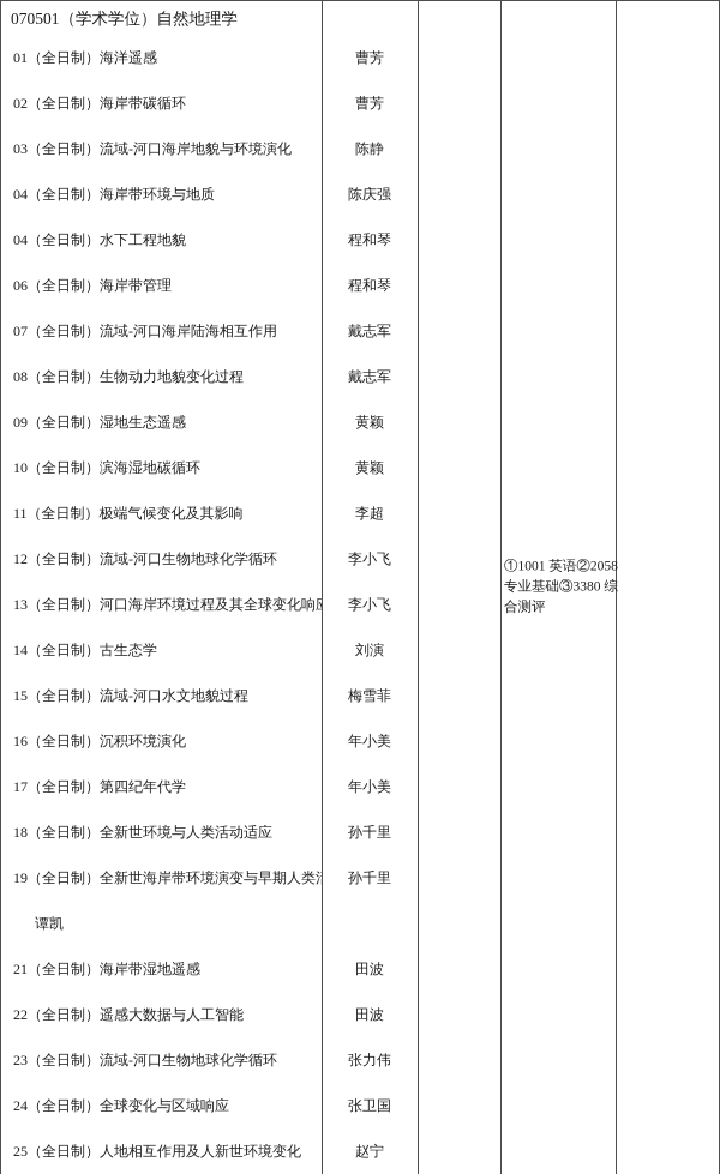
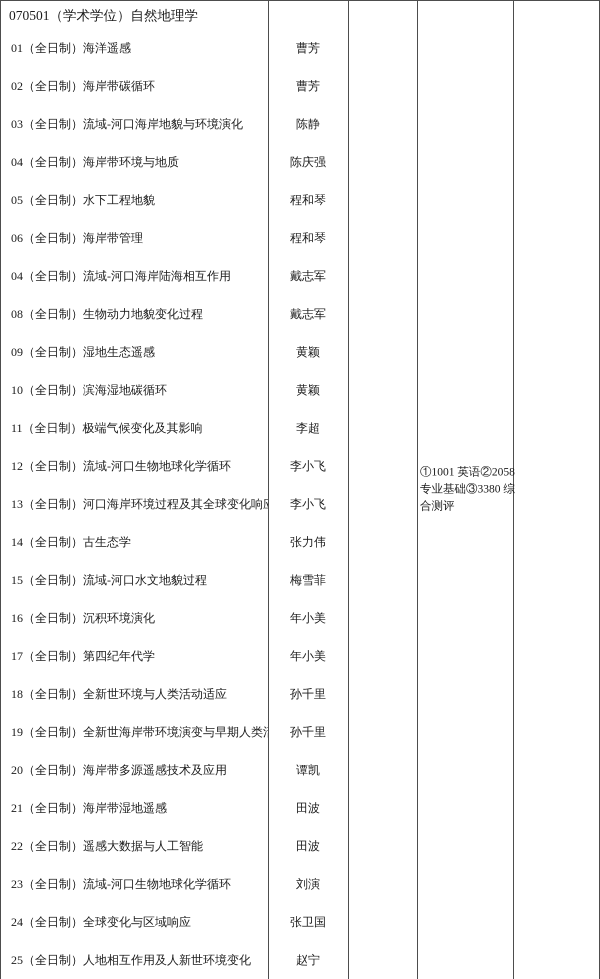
  070501（学术学位）自然地理学
  01（全日制）海洋遥感
  曹芳
  02（全日制）海岸带碳循环
  曹芳
  03（全日制）流域-河口海岸地貌与环境演化
  陈静
  04（全日制）海岸带环境与地质
  陈庆强
- 04（全日制）水下工程地貌
+ 05（全日制）水下工程地貌
  程和琴
  06（全日制）海岸带管理
  程和琴
- 07（全日制）流域-河口海岸陆海相互作用
+ 04（全日制）流域-河口海岸陆海相互作用
  戴志军
  08（全日制）生物动力地貌变化过程
  戴志军
  09（全日制）湿地生态遥感
  黄颖
  10（全日制）滨海湿地碳循环
  黄颖
  11（全日制）极端气候变化及其影响
  李超
  12（全日制）流域-河口生物地球化学循环
  李小飞
  13（全日制）河口海岸环境过程及其全球变化响
  李小飞
  14（全日制）古生态学
- 刘演
+ 张力伟
  15（全日制）流域-河口水文地貌过程
  梅雪菲
  16（全日制）沉积环境演化
  年小美
  17（全日制）第四纪年代学
  年小美
  18（全日制）全新世环境与人类活动适应
  孙千里
  19（全日制）全新世海岸带环境演变与早期人类
  孙千里
+ 20（全日制）海岸带多源遥感技术及应用
  谭凯
  21（全日制）海岸带湿地遥感
  田波
  22（全日制）遥感大数据与人工智能
  田波
  23（全日制）流域-河口生物地球化学循环
- 张力伟
+ 刘演
  24（全日制）全球变化与区域响应
  张卫国
  25（全日制）人地相互作用及人新世环境变化
  赵宁
  ①1001 英语②2058 专业基础③3380 综合测评
